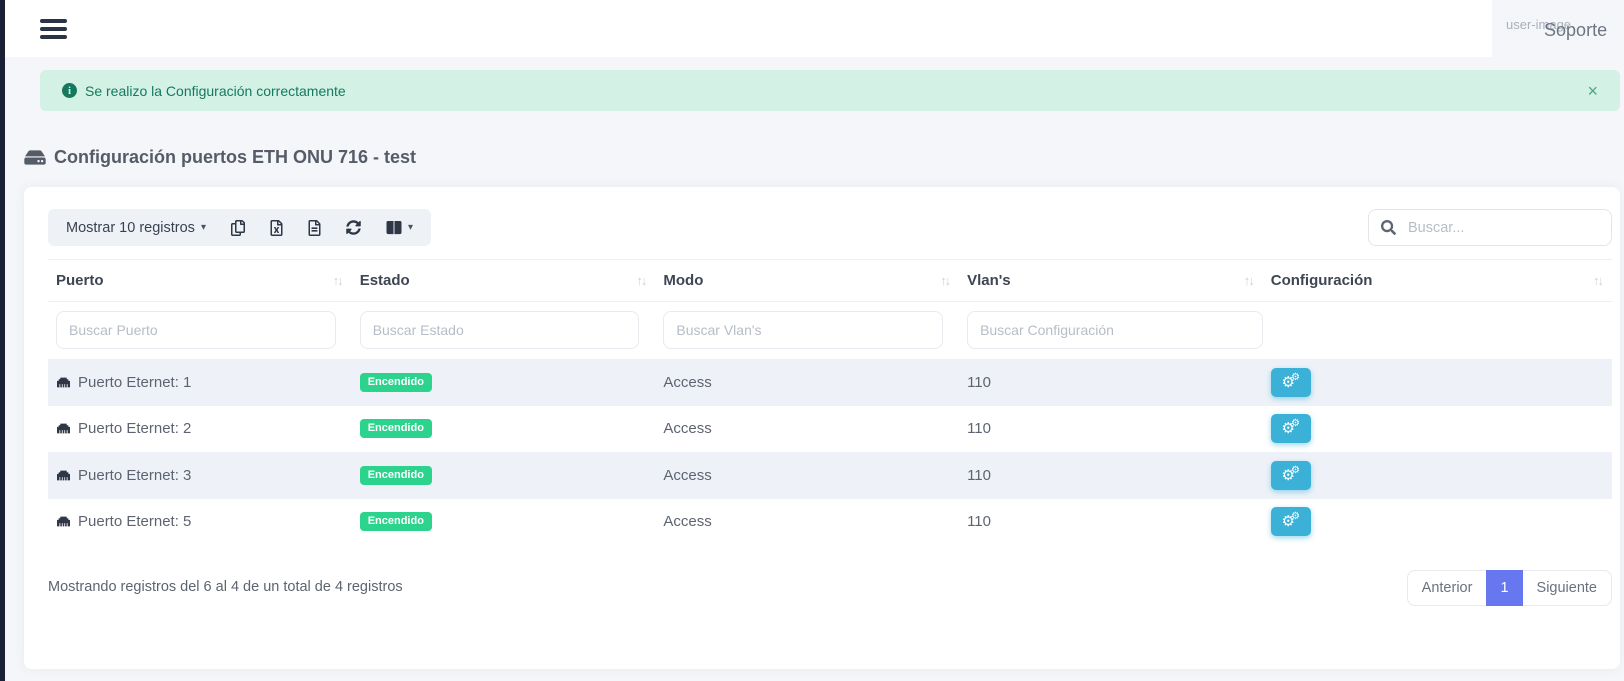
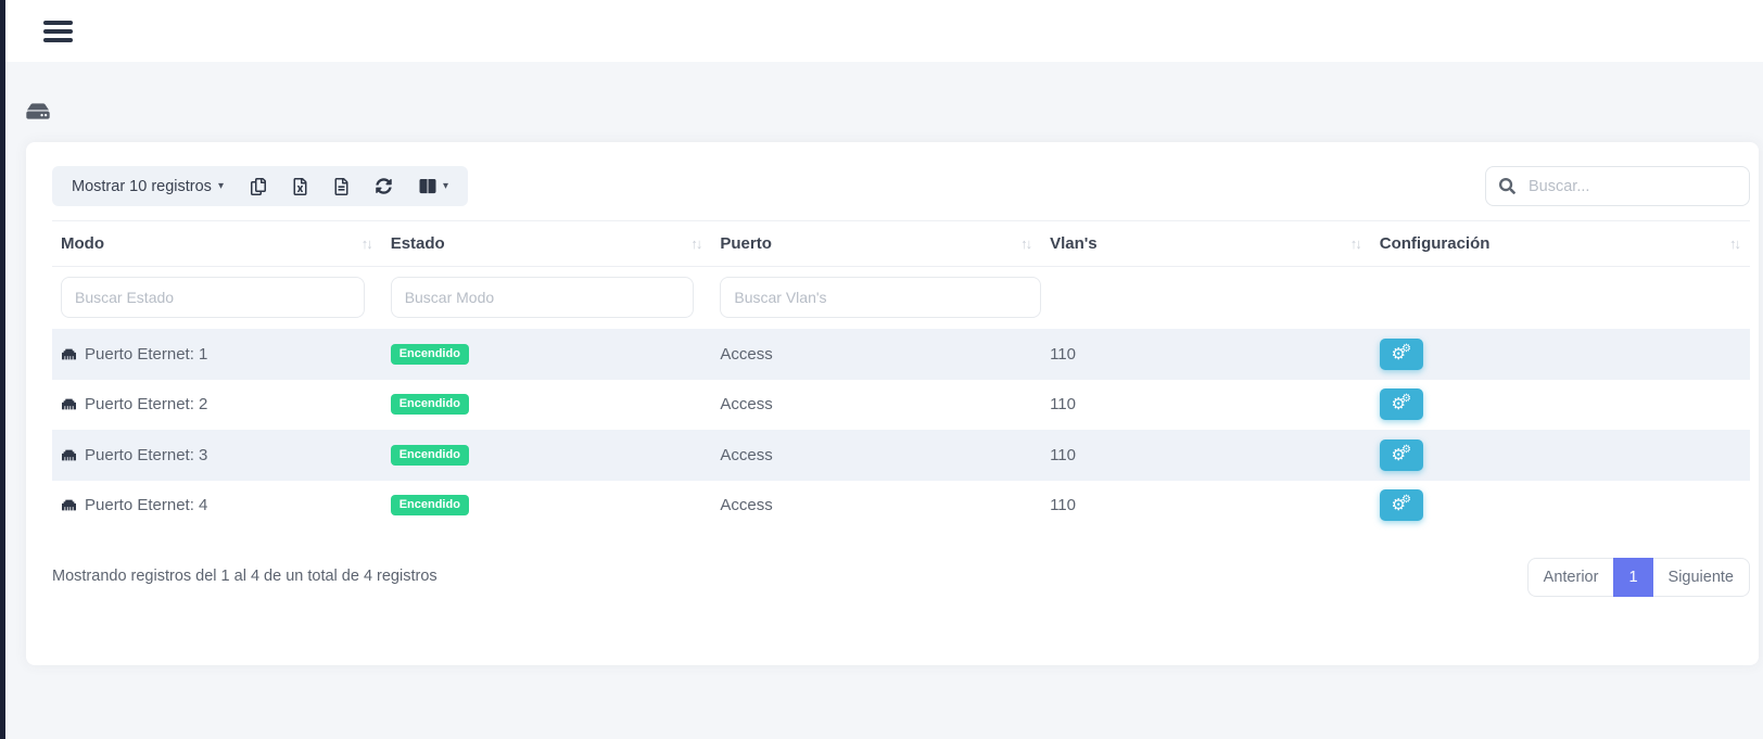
- user-image
- Soporte
- i
- Se realizo la Configuración correctamente
- ×
- Configuración puertos ETH ONU 716 - test
  Mostrar 10 registros
  ▾
  ▾
  Buscar...
- Puerto
+ Modo
  ↑↓
  Estado
  ↑↓
- Modo
+ Puerto
  ↑↓
  Vlan's
  ↑↓
  Configuración
  ↑↓
- Buscar Puerto
  Buscar Estado
+ Buscar Modo
  Buscar Vlan's
- Buscar Configuración
  Puerto Eternet: 1
  Encendido
  Access
  110
  ⚙
  ⚙
  Puerto Eternet: 2
  Encendido
  Access
  110
  ⚙
  ⚙
  Puerto Eternet: 3
  Encendido
  Access
  110
  ⚙
  ⚙
- Puerto Eternet: 5
+ Puerto Eternet: 4
  Encendido
  Access
  110
  ⚙
  ⚙
- Mostrando registros del 6 al 4 de un total de 4 registros
+ Mostrando registros del 1 al 4 de un total de 4 registros
  Anterior
  1
  Siguiente
